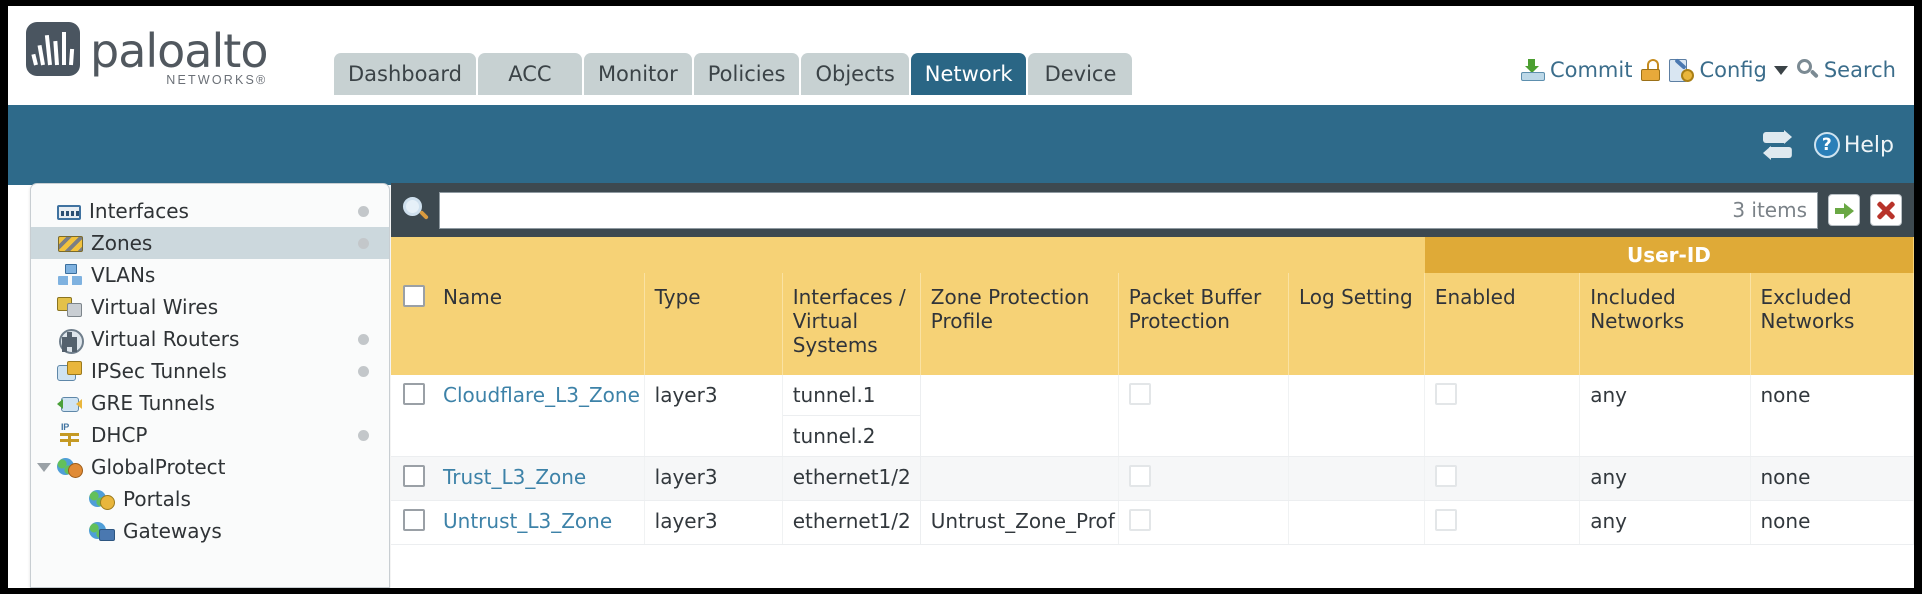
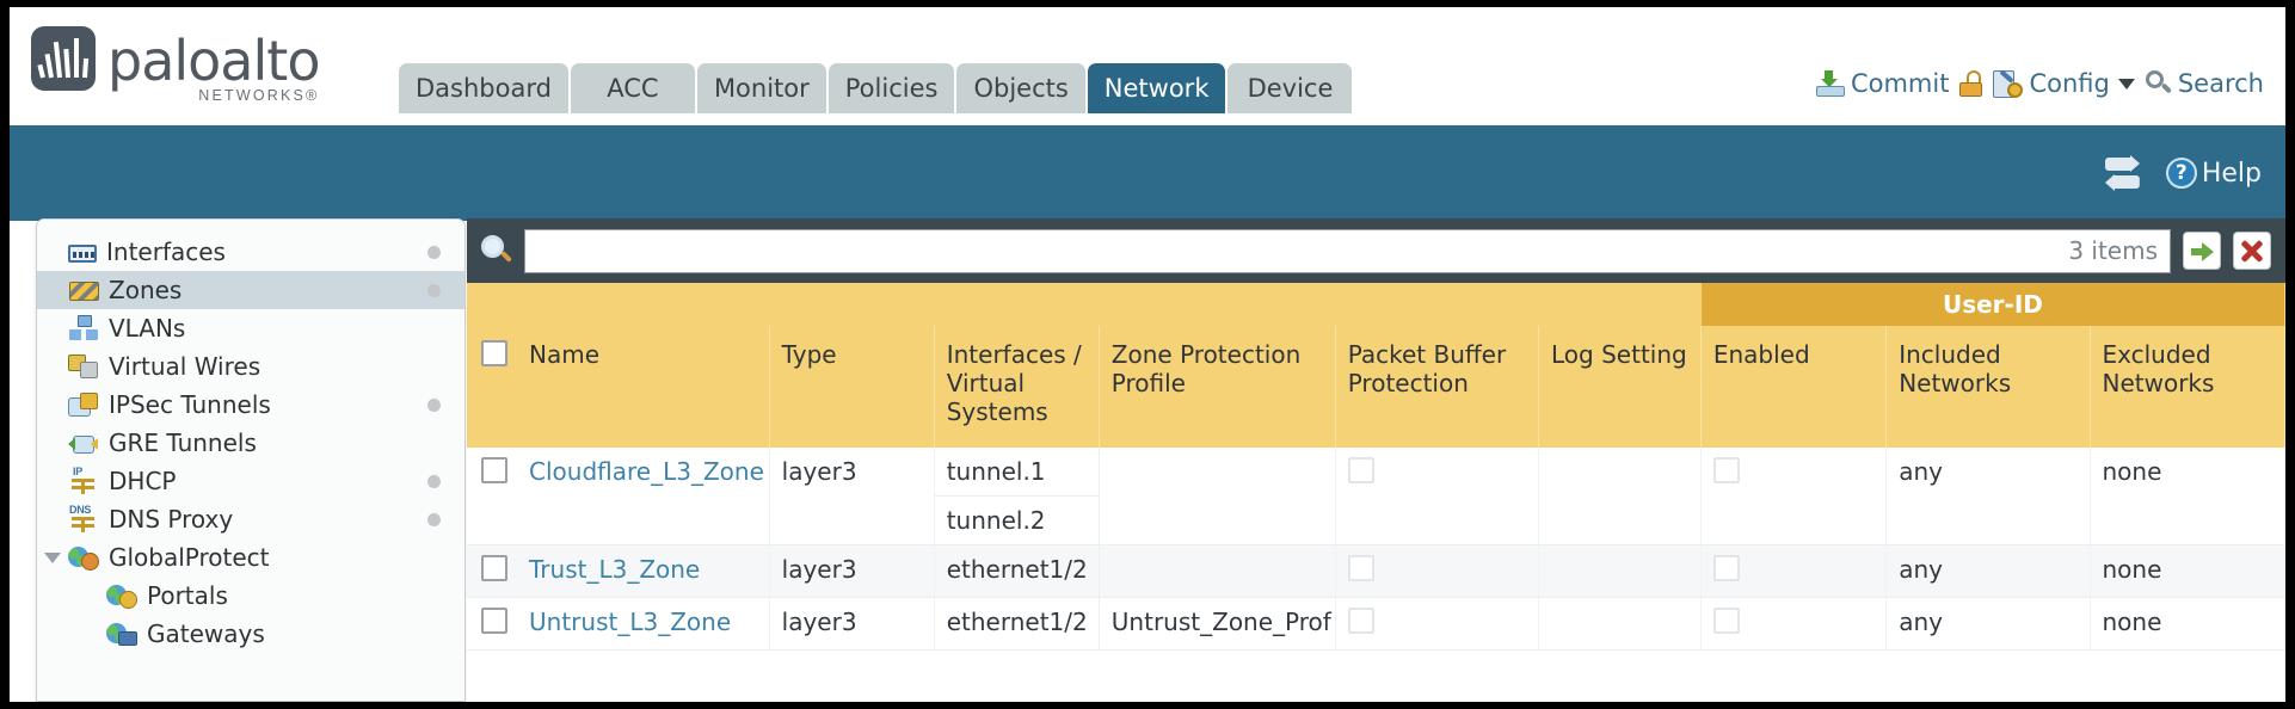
  paloalto
  NETWORKS®
  Dashboard
  ACC
  Monitor
  Policies
  Objects
  Network
  Device
  Commit
  Config
  Search
  ?
  Help
  Interfaces
  Zones
  VLANs
  Virtual Wires
- Virtual Routers
  IPSec Tunnels
  GRE Tunnels
  IP
  DHCP
+ DNS
+ DNS Proxy
  GlobalProtect
  Portals
  Gateways
  3 items
  	User-ID
  	Name	Type	Interfaces / Virtual Systems	Zone Protection Profile	Packet Buffer Protection	Log Setting	Enabled	Included Networks	Excluded Networks
  	Cloudflare_L3_Zone	layer3	tunnel.1 tunnel.2					any	none
  	Trust_L3_Zone	layer3	ethernet1/2					any	none
  	Untrust_L3_Zone	layer3	ethernet1/2	Untrust_Zone_Prof				any	none
